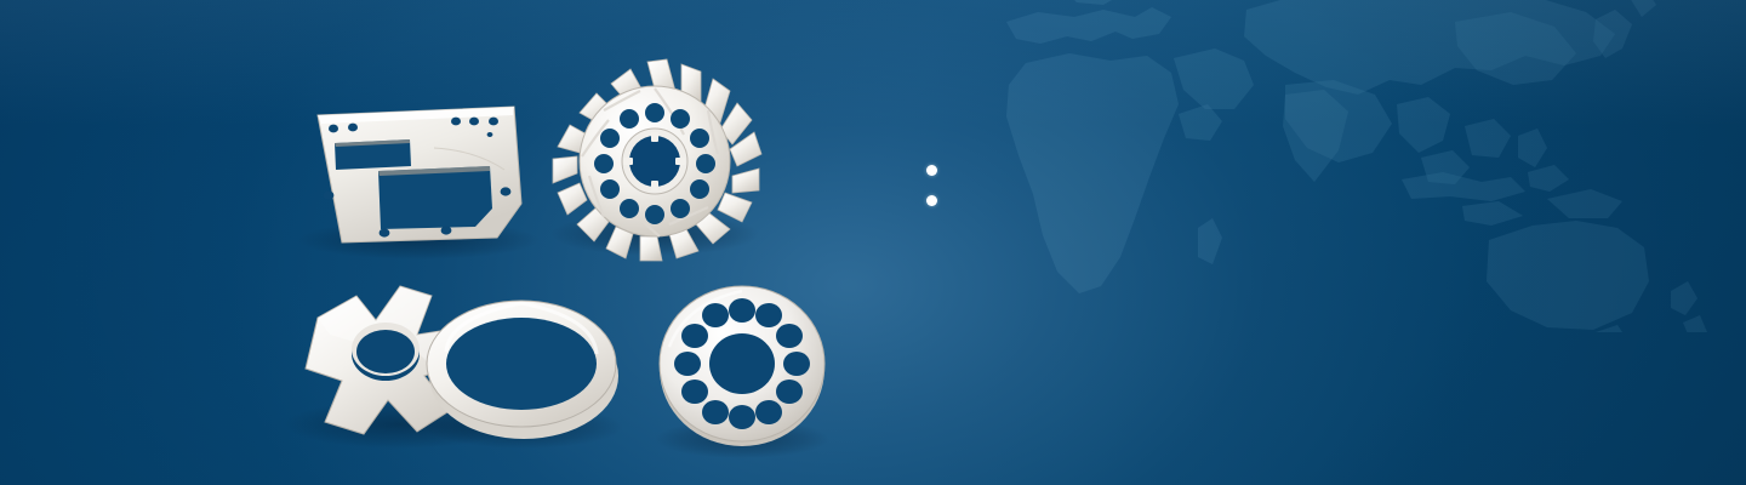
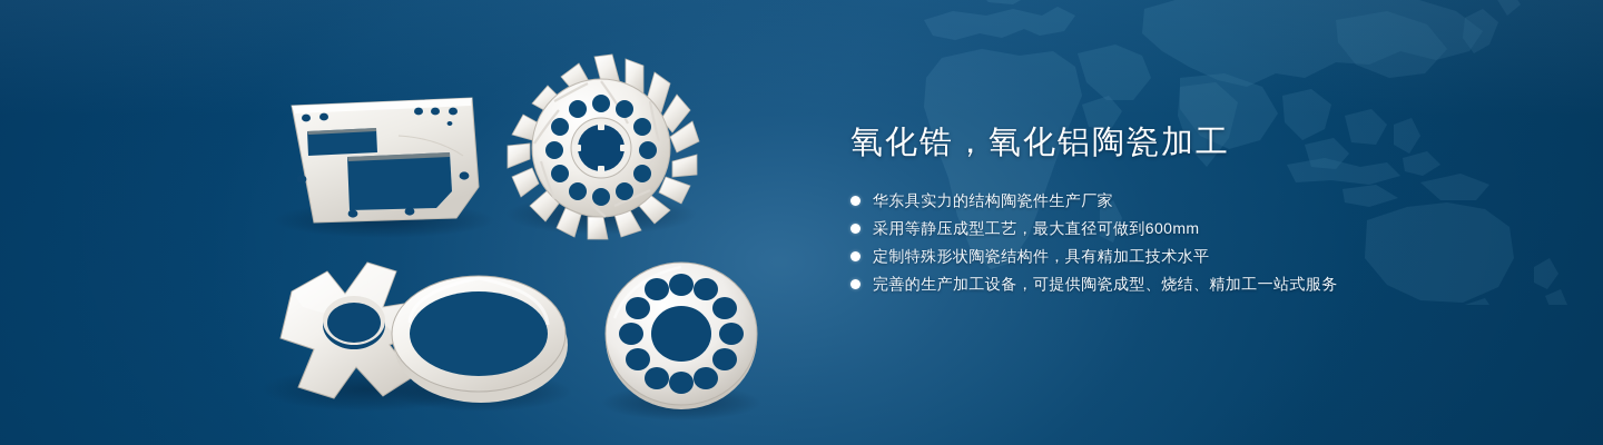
+ 氧化锆，氧化铝陶瓷加工
+ 华东具实力的结构陶瓷件生产厂家
+ 采用等静压成型工艺，最大直径可做到600mm
+ 定制特殊形状陶瓷结构件，具有精加工技术水平
+ 完善的生产加工设备，可提供陶瓷成型、烧结、精加工一站式服务
